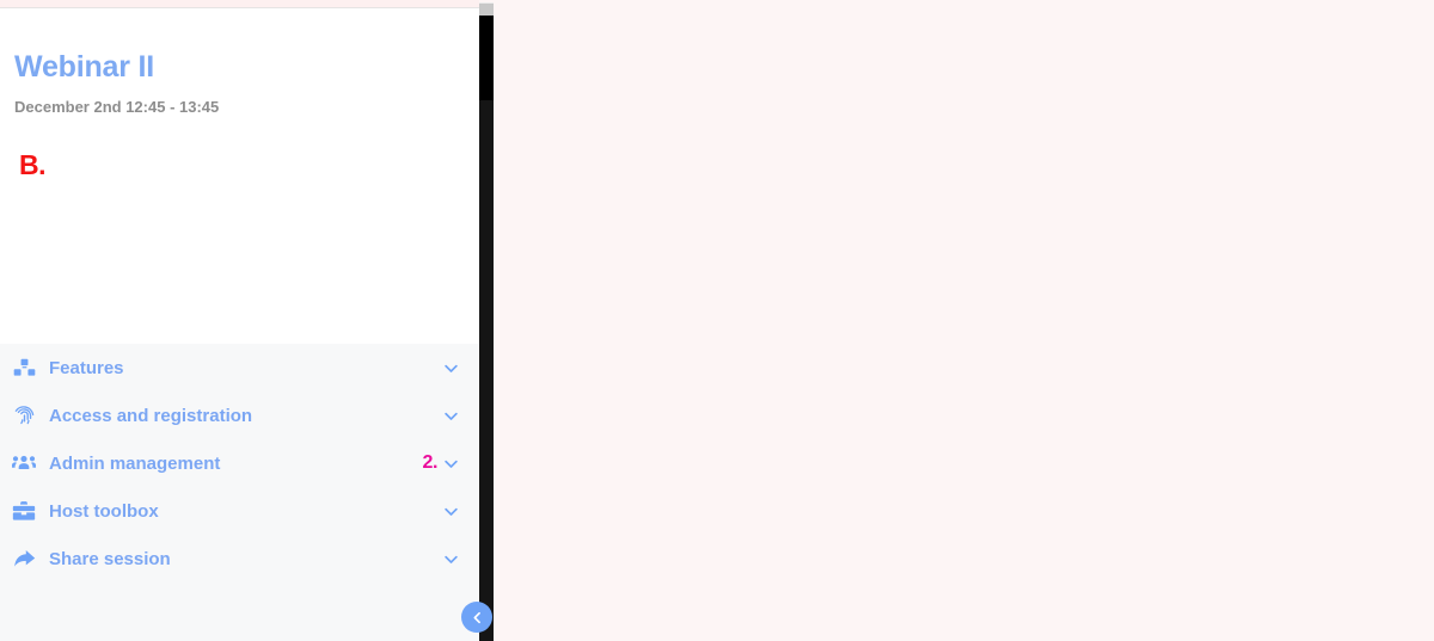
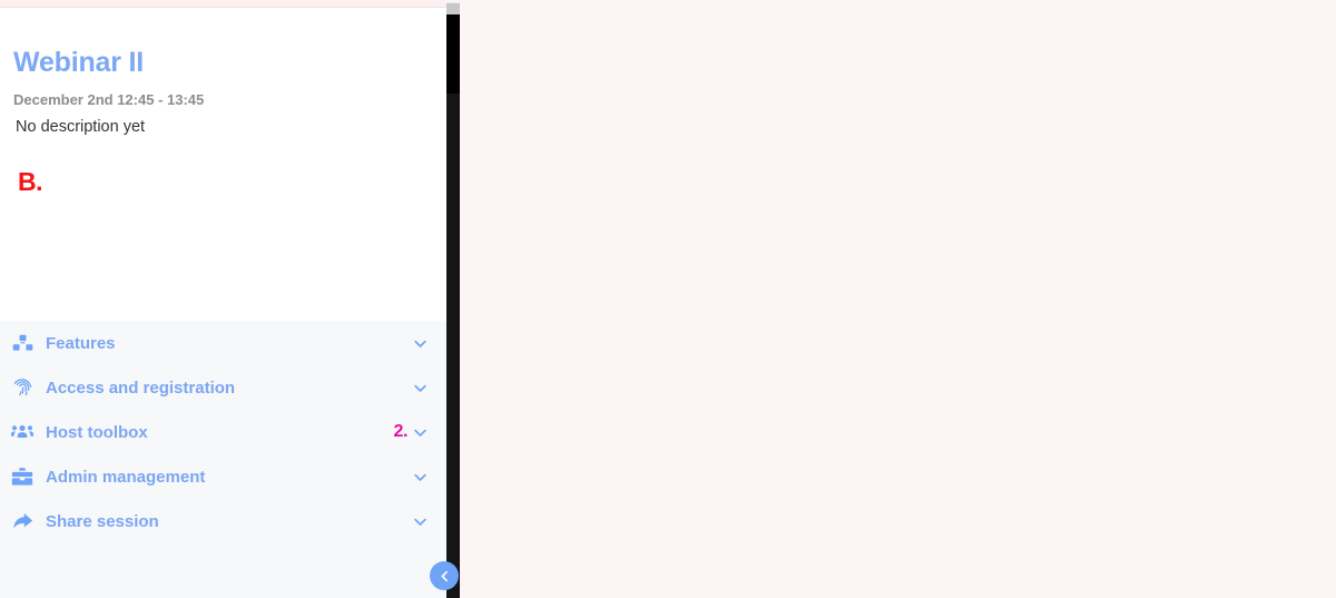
  Webinar II
  December 2nd 12:45 - 13:45
+ No description yet
  B.
  Features
  Access and registration
- Admin management
+ Host toolbox
  2.
- Host toolbox
+ Admin management
  Share session
